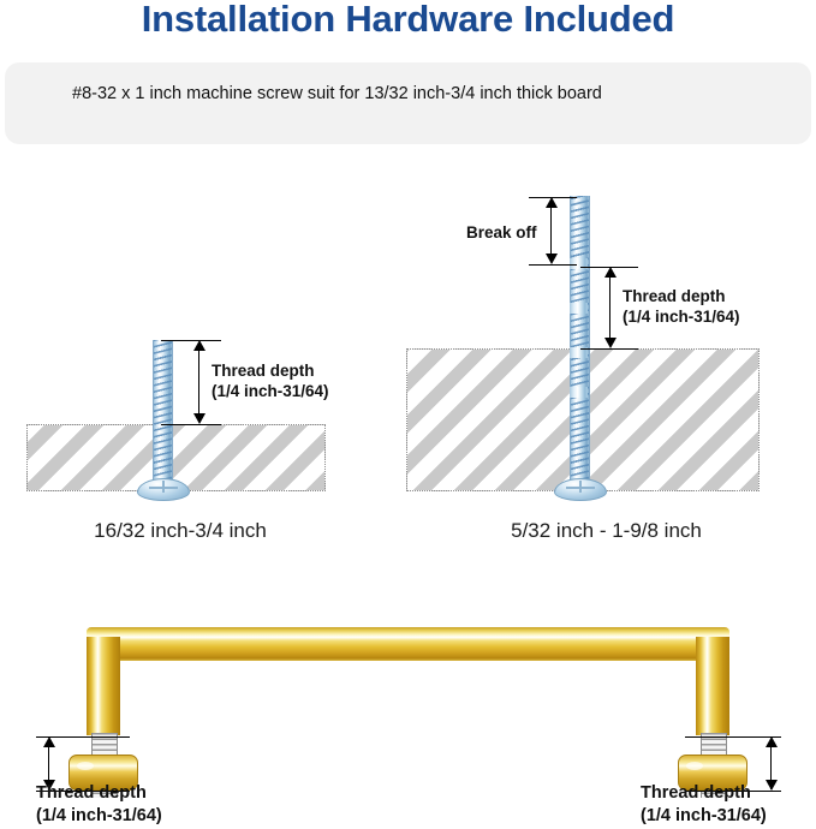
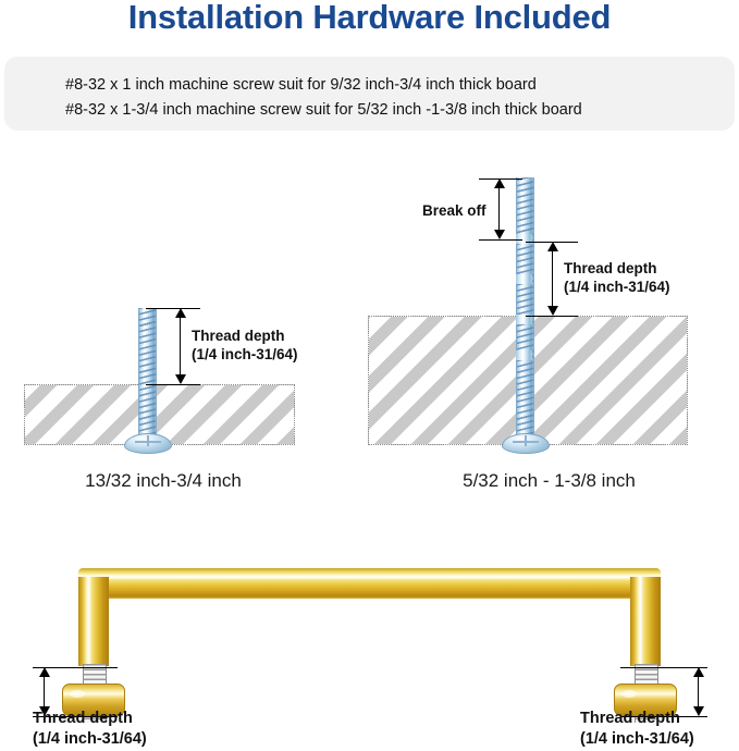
  Installation Hardware Included
- #8-32 x 1 inch machine screw suit for 13/32 inch-3/4 inch thick board
+ #8-32 x 1 inch machine screw suit for 9/32 inch-3/4 inch thick board
+ #8-32 x 1-3/4 inch machine screw suit for 5/32 inch -1-3/8 inch thick board
  Thread depth
  (1/4 inch-31/64)
- 16/32 inch-3/4 inch
+ 13/32 inch-3/4 inch
  Break off
  Thread depth
  (1/4 inch-31/64)
- 5/32 inch - 1-9/8 inch
+ 5/32 inch - 1-3/8 inch
  Thread depth
  (1/4 inch-31/64)
  Thread depth
  (1/4 inch-31/64)
